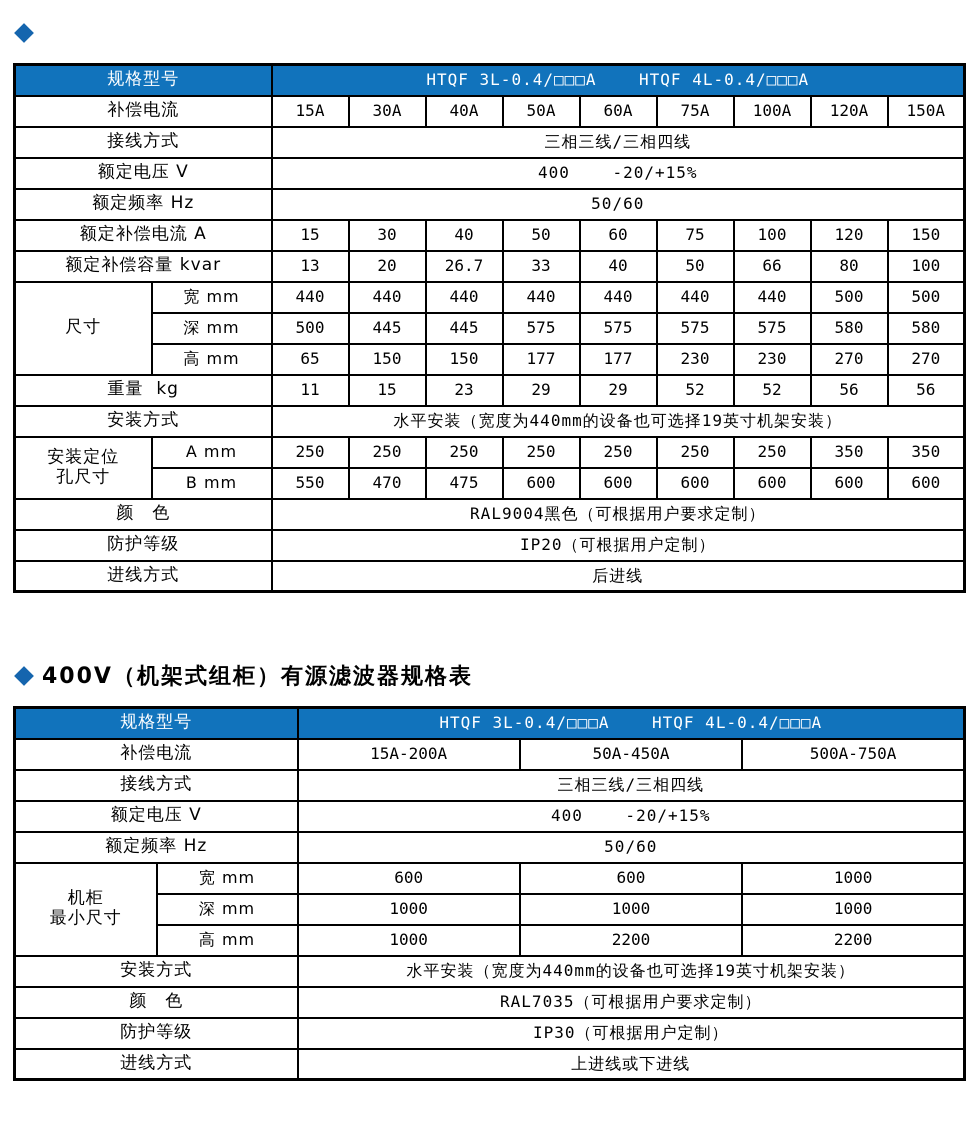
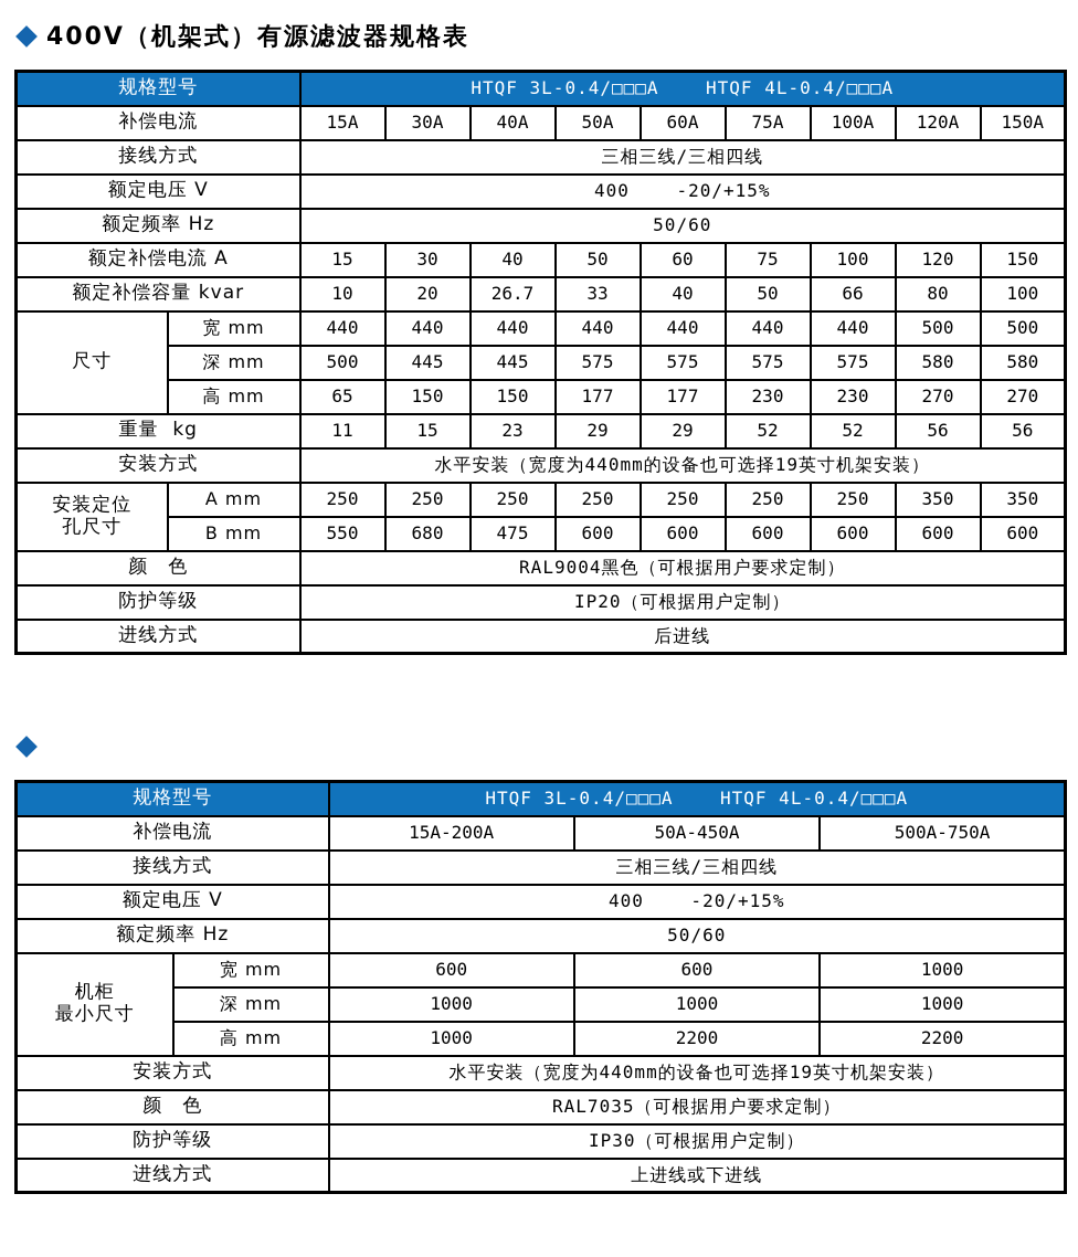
+ 400V（机架式）有源滤波器规格表
  规格型号	HTQF 3L-0.4/□□□A HTQF 4L-0.4/□□□A
  补偿电流	15A	30A	40A	50A	60A	75A	100A	120A	150A
  接线方式	三相三线/三相四线
  额定电压 V	400 -20/+15%
  额定频率 Hz	50/60
  额定补偿电流 A	15	30	40	50	60	75	100	120	150
- 额定补偿容量 kvar	13	20	26.7	33	40	50	66	80	100
+ 额定补偿容量 kvar	10	20	26.7	33	40	50	66	80	100
  尺寸	宽 mm	440	440	440	440	440	440	440	500	500
  深 mm	500	445	445	575	575	575	575	580	580
  高 mm	65	150	150	177	177	230	230	270	270
  重量 kg	11	15	23	29	29	52	52	56	56
  安装方式	水平安装（宽度为440mm的设备也可选择19英寸机架安装）
  安装定位 孔尺寸	A mm	250	250	250	250	250	250	250	350	350
- B mm	550	470	475	600	600	600	600	600	600
+ B mm	550	680	475	600	600	600	600	600	600
  颜 色	RAL9004黑色（可根据用户要求定制）
  防护等级	IP20（可根据用户定制）
  进线方式	后进线
- 400V（机架式组柜）有源滤波器规格表
  规格型号	HTQF 3L-0.4/□□□A HTQF 4L-0.4/□□□A
  补偿电流	15A-200A	50A-450A	500A-750A
  接线方式	三相三线/三相四线
  额定电压 V	400 -20/+15%
  额定频率 Hz	50/60
  机柜 最小尺寸	宽 mm	600	600	1000
  深 mm	1000	1000	1000
  高 mm	1000	2200	2200
  安装方式	水平安装（宽度为440mm的设备也可选择19英寸机架安装）
  颜 色	RAL7035（可根据用户要求定制）
  防护等级	IP30（可根据用户定制）
  进线方式	上进线或下进线
